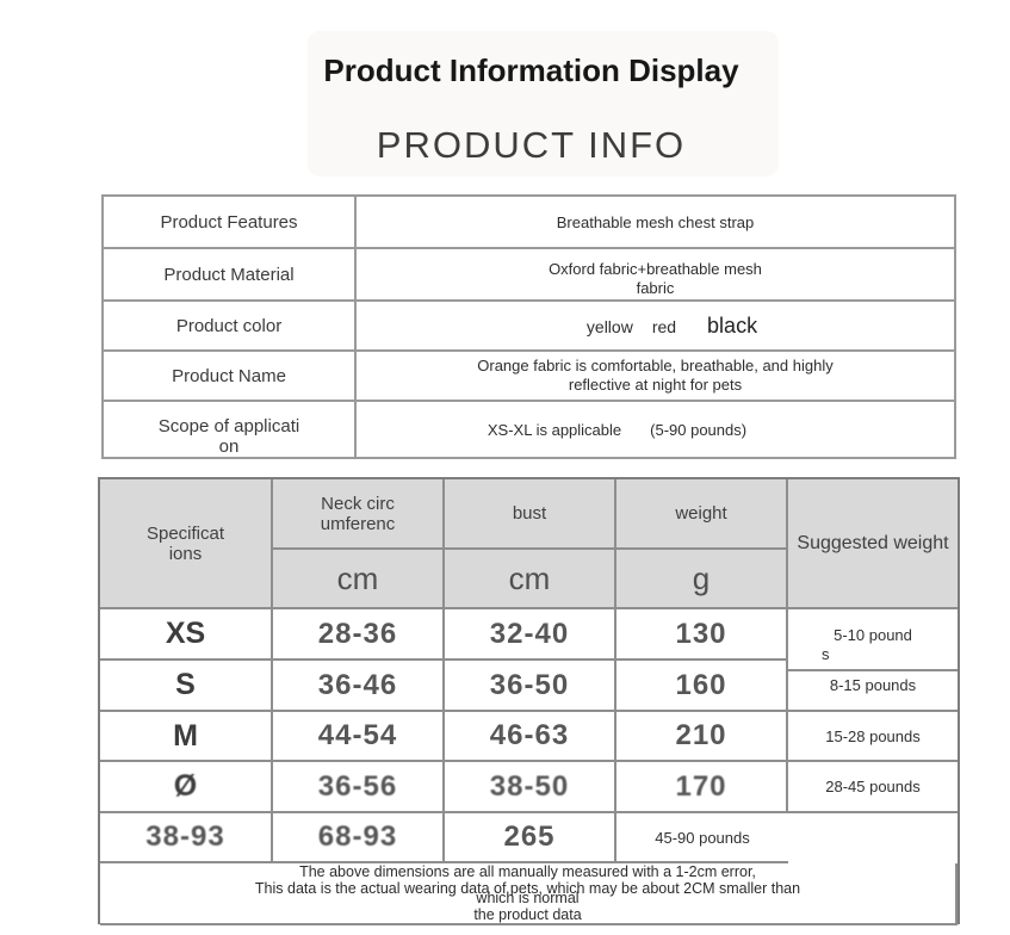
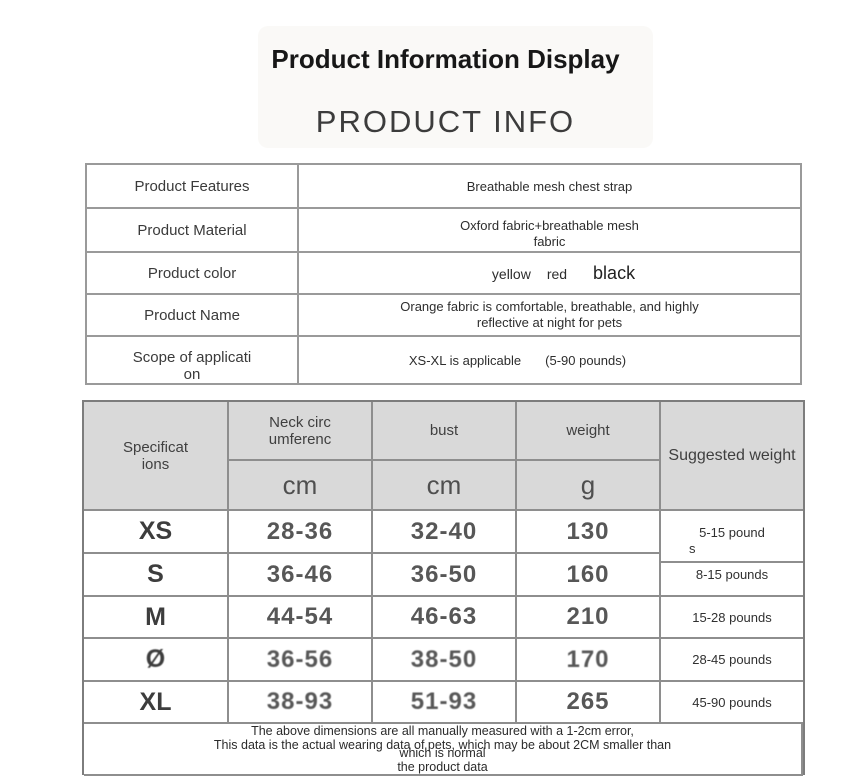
  Product Information Display
  PRODUCT INFO
  Product Features
  Breathable mesh chest strap
  Product Material
  Oxford fabric+breathable mesh
  fabric
  Product color
  yellow
  red
  black
  Product Name
  Orange fabric is comfortable, breathable, and highly
  reflective at night for pets
  Scope of applicati
  on
  XS-XL is applicable
  (5-90 pounds)
  Specificat
  ions
  Neck circ
  umferenc
  bust
  weight
  Suggested weight
  cm
  cm
  g
  XS
  28-36
  32-40
  130
- 5-10 pound
+ 5-15 pound
  s
  S
  36-46
  36-50
  160
  8-15 pounds
  M
  44-54
  46-63
  210
  15-28 pounds
  Ø
  36-56
  38-50
  170
  28-45 pounds
+ XL
  38-93
- 68-93
+ 51-93
  265
  45-90 pounds
  The above dimensions are all manually measured with a 1-2cm error,
  This data is the actual wearing data of pets, which may be about 2CM smaller than
  which is normal
  the product data
